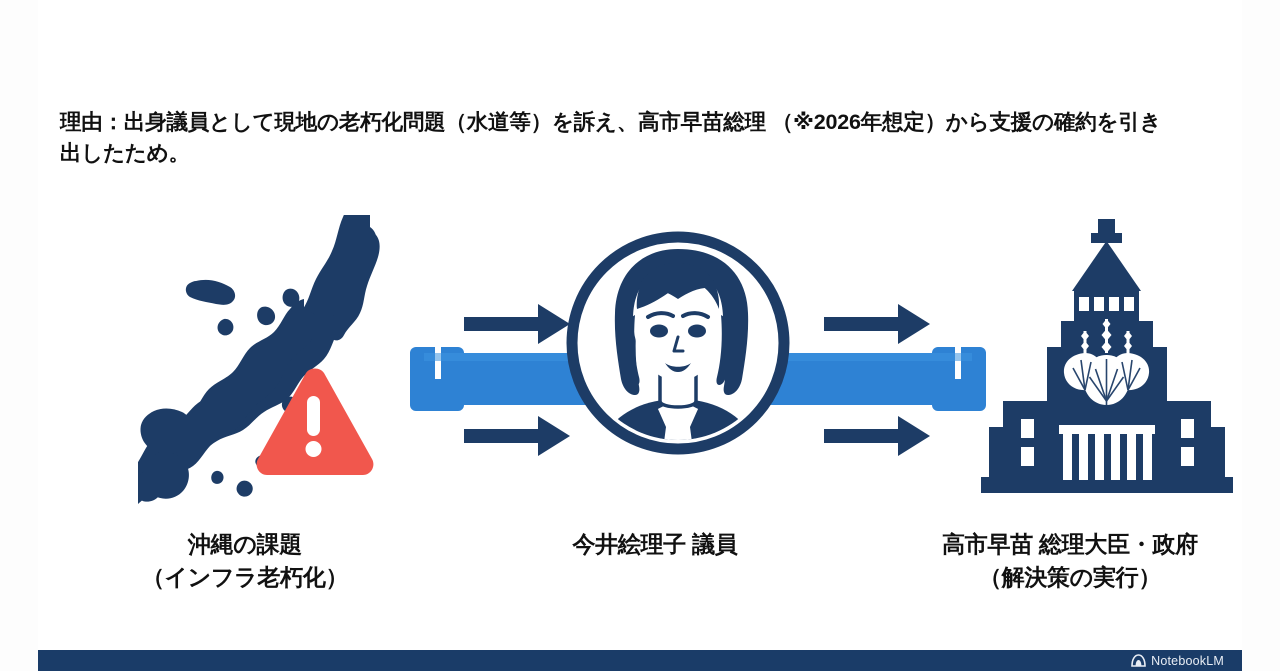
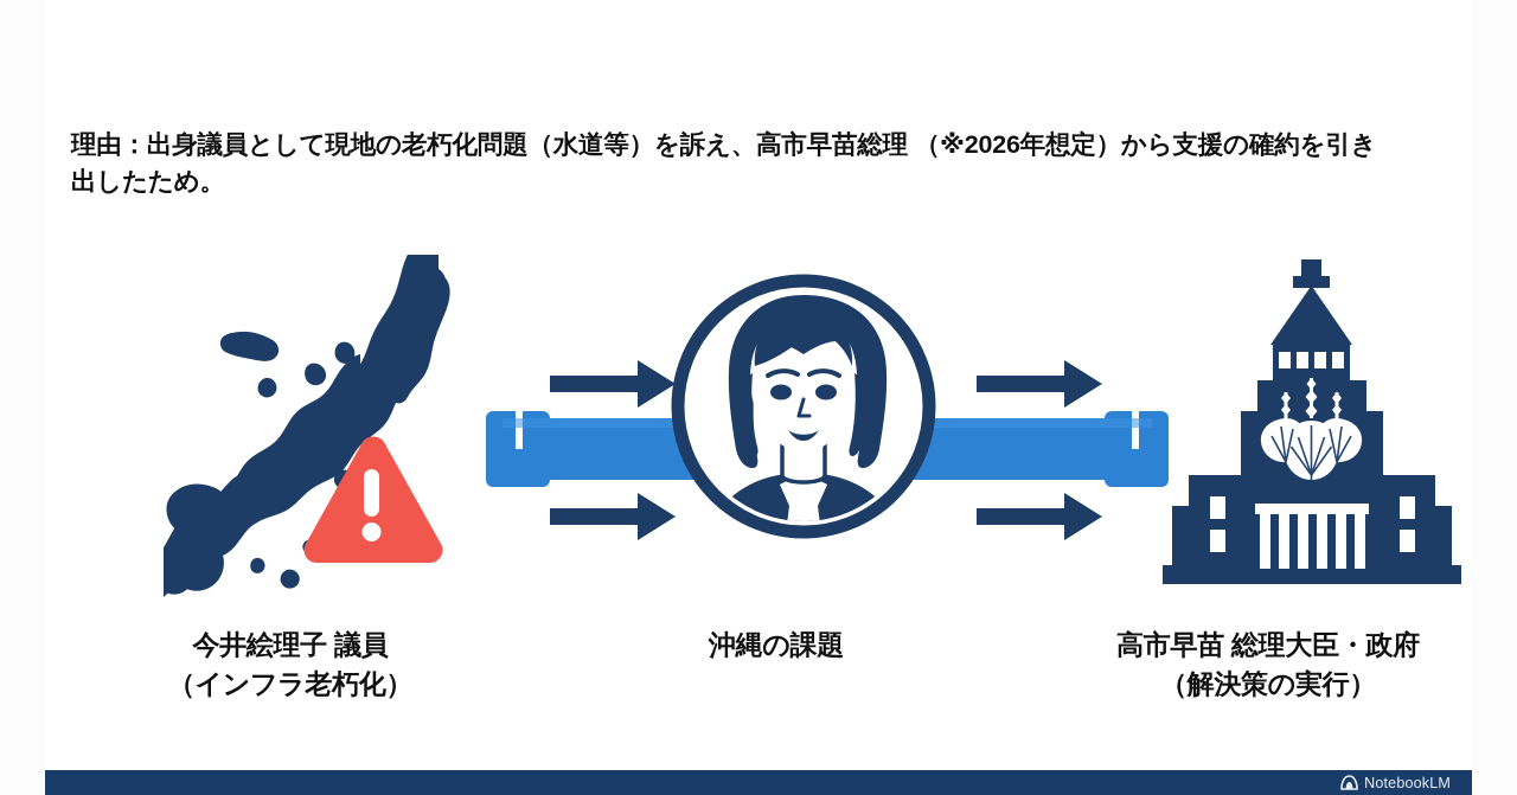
  理由：出身議員として現地の老朽化問題（水道等）を訴え、高市早苗総理 （※2026年想定）から支援の確約を引き出したため。
- 沖縄の課題
+ 今井絵理子 議員
  （インフラ老朽化）
- 今井絵理子 議員
+ 沖縄の課題
  高市早苗 総理大臣・政府
  （解決策の実行）
  NotebookLM
